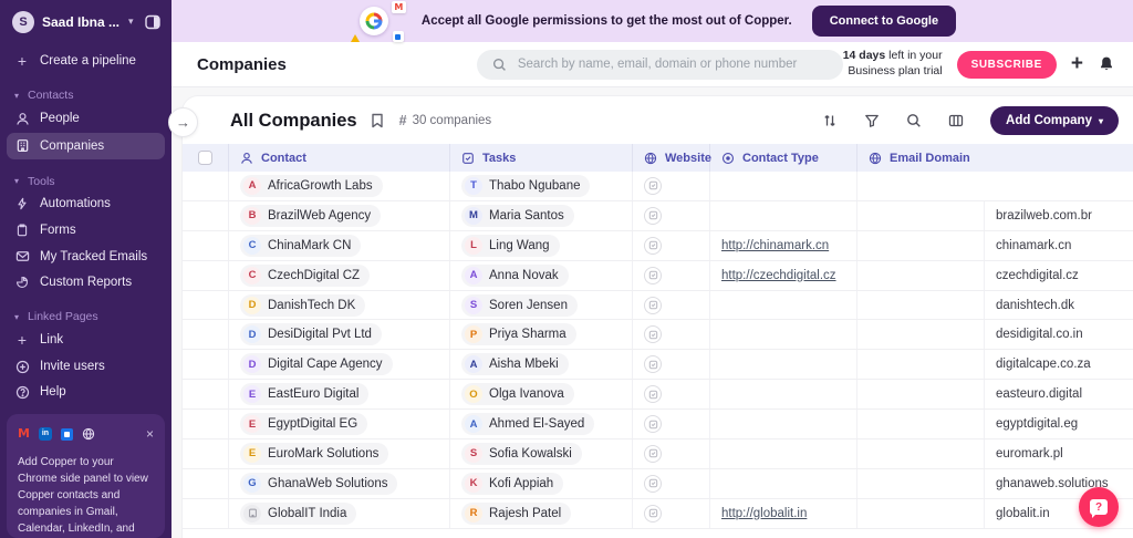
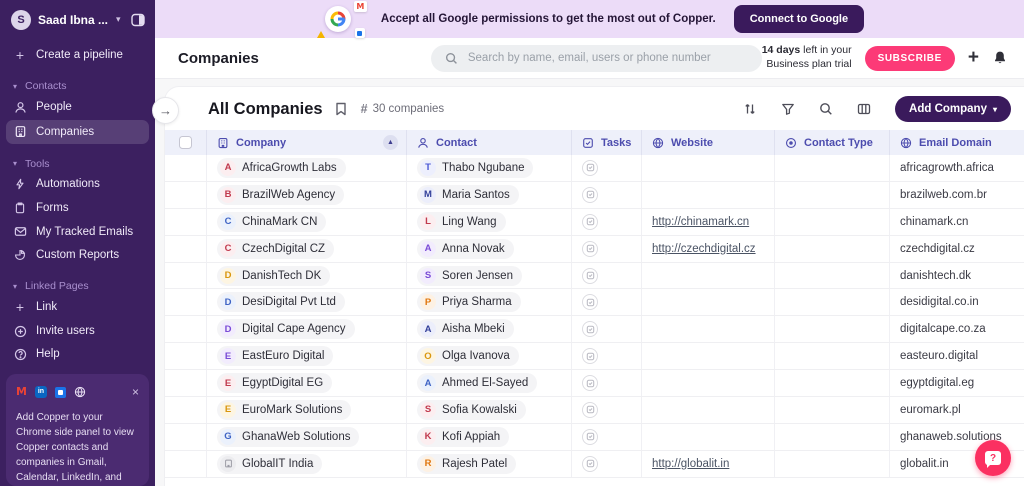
  S
  Saad Ibna ...
  ▾
  +
  Create a pipeline
  ▾
  Contacts
  People
  Companies
  ▾
  Tools
  Automations
  Forms
  My Tracked Emails
  Custom Reports
  ▾
  Linked Pages
  +
  Link
  Invite users
  Help
  M
  ×
  Add Copper to your Chrome side panel to view Copper contacts and companies in Gmail, Calendar, LinkedIn, and
  M
  Accept all Google permissions to get the most out of Copper.
  Connect to Google
  Companies
- Search by name, email, domain or phone number
+ Search by name, email, users or phone number
  14 days left in your
  Business plan trial
  SUBSCRIBE
  +
  →
  All Companies
  #
  30 companies
  Add Company
  ▾
+ Company
  Contact
  Tasks
  Website
  Contact Type
  Email Domain
  A
  AfricaGrowth Labs
  T
  Thabo Ngubane
+ africagrowth.africa
  B
  BrazilWeb Agency
  M
  Maria Santos
  brazilweb.com.br
  C
  ChinaMark CN
  L
  Ling Wang
  http://chinamark.cn
  chinamark.cn
  C
  CzechDigital CZ
  A
  Anna Novak
  http://czechdigital.cz
  czechdigital.cz
  D
  DanishTech DK
  S
  Soren Jensen
  danishtech.dk
  D
  DesiDigital Pvt Ltd
  P
  Priya Sharma
  desidigital.co.in
  D
  Digital Cape Agency
  A
  Aisha Mbeki
  digitalcape.co.za
  E
  EastEuro Digital
  O
  Olga Ivanova
  easteuro.digital
  E
  EgyptDigital EG
  A
  Ahmed El-Sayed
  egyptdigital.eg
  E
  EuroMark Solutions
  S
  Sofia Kowalski
  euromark.pl
  G
  GhanaWeb Solutions
  K
  Kofi Appiah
  ghanaweb.solutions
  GlobalIT India
  R
  Rajesh Patel
  http://globalit.in
  globalit.in
  ?
